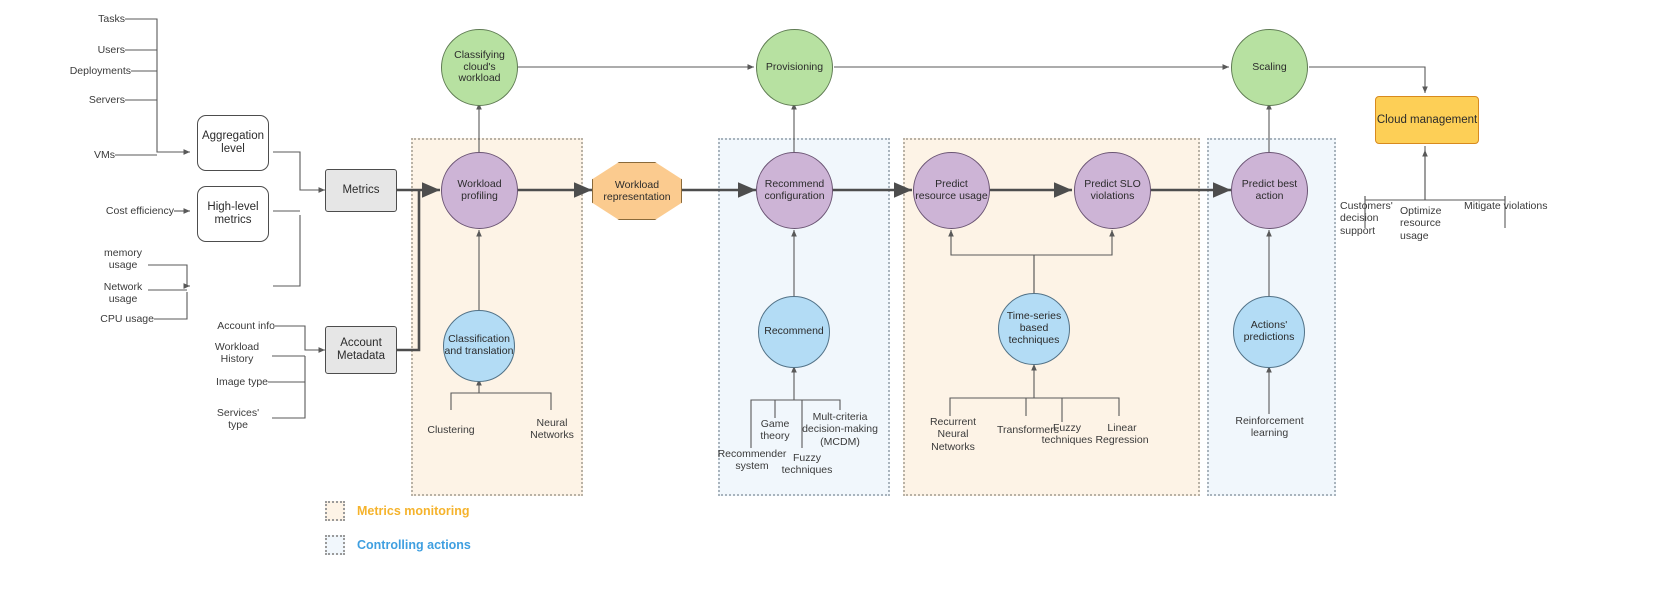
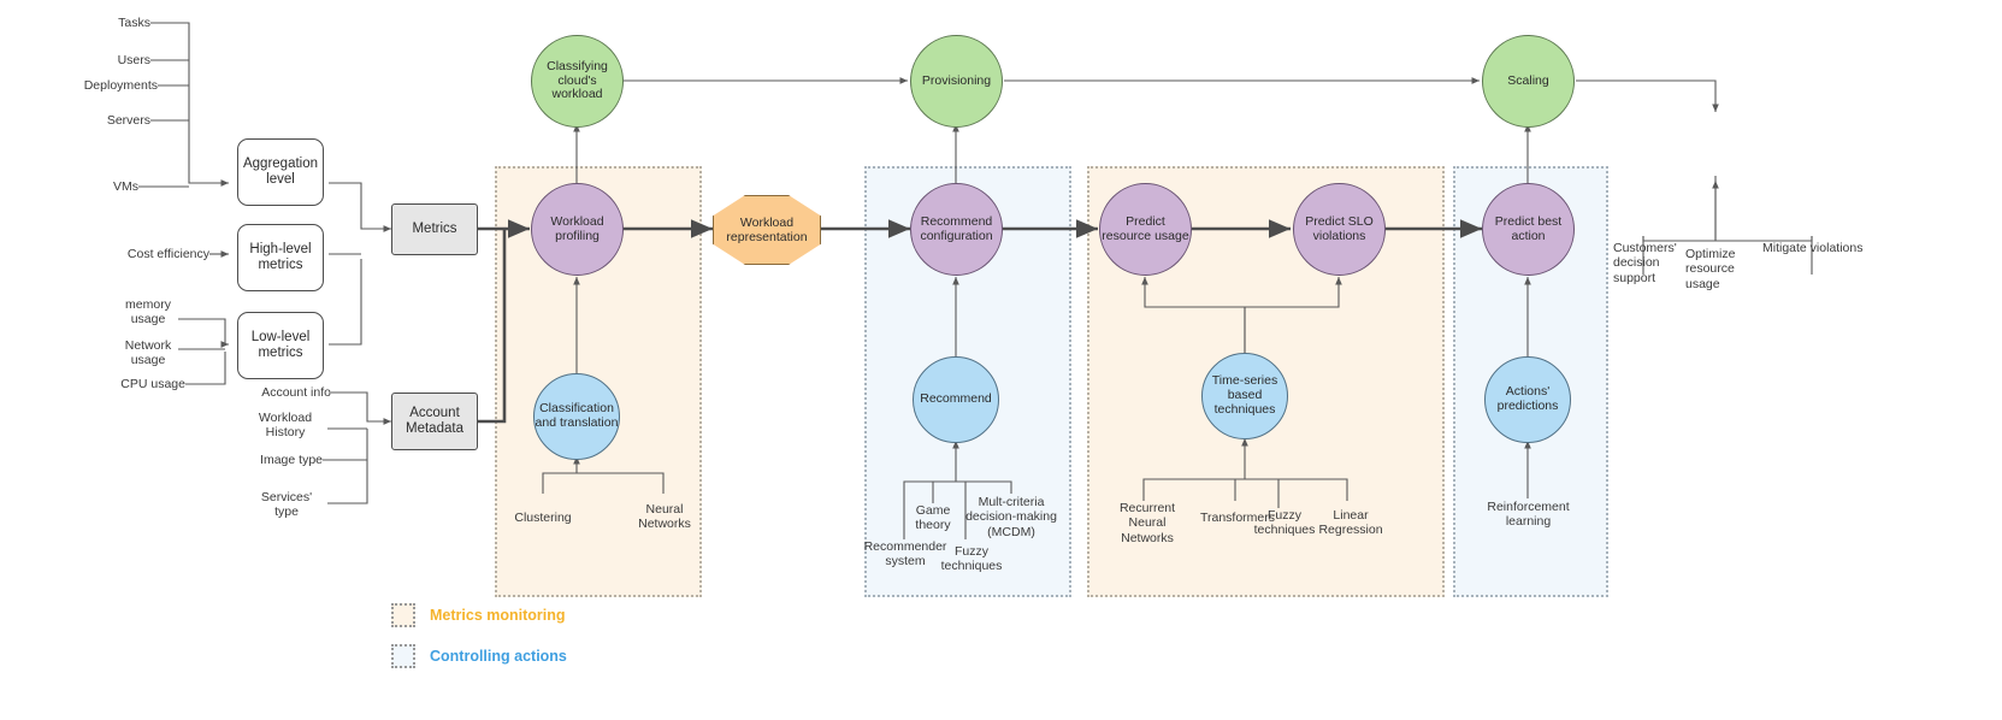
  Tasks
  Users
  Deployments
  Servers
  VMs
  Cost efficiency
  memory
  usage
  Network
  usage
  CPU usage
  Account info
  Workload
  History
  Image type
  Services'
  type
  Aggregation level
  High-level metrics
+ Low-level metrics
  Metrics
  Account Metadata
  Classifying cloud's workload
  Provisioning
  Scaling
  Workload profiling
  Recommend configuration
  Predict resource usage
  Predict SLO violations
  Predict best action
  Workload representation
  Classification and translation
  Recommend
  Time-series based techniques
  Actions' predictions
  Clustering
  Neural
  Networks
  Recommender
  system
  Game
  theory
  Fuzzy
  techniques
  Mult-criteria
  decision-making
  (MCDM)
  Recurrent
  Neural
  Networks
  Transformers
  Fuzzy
  techniques
  Linear
  Regression
  Reinforcement
  learning
- Cloud management
  Customers'
  decision
  support
  Optimize
  resource
  usage
  Mitigate violations
  Metrics monitoring
  Controlling actions
